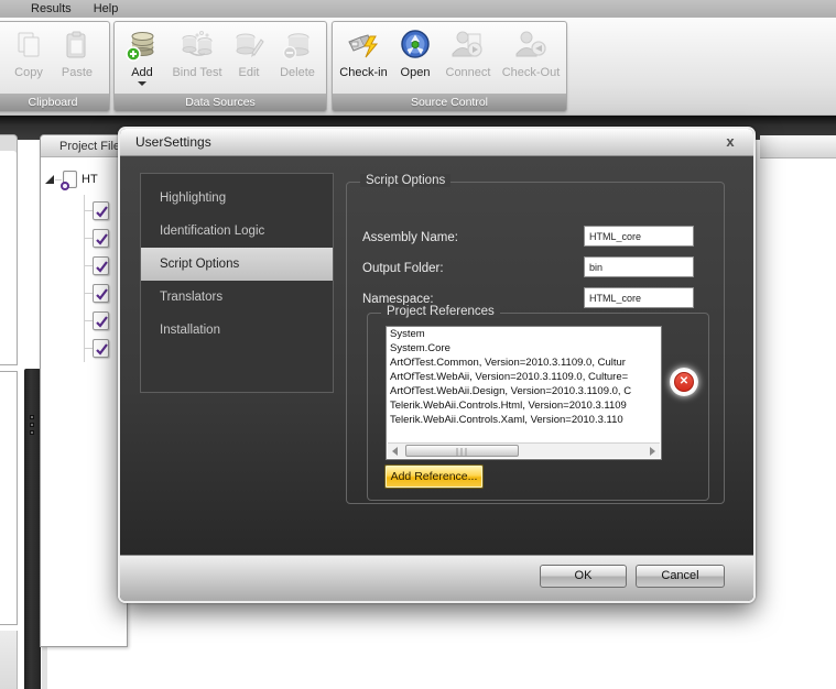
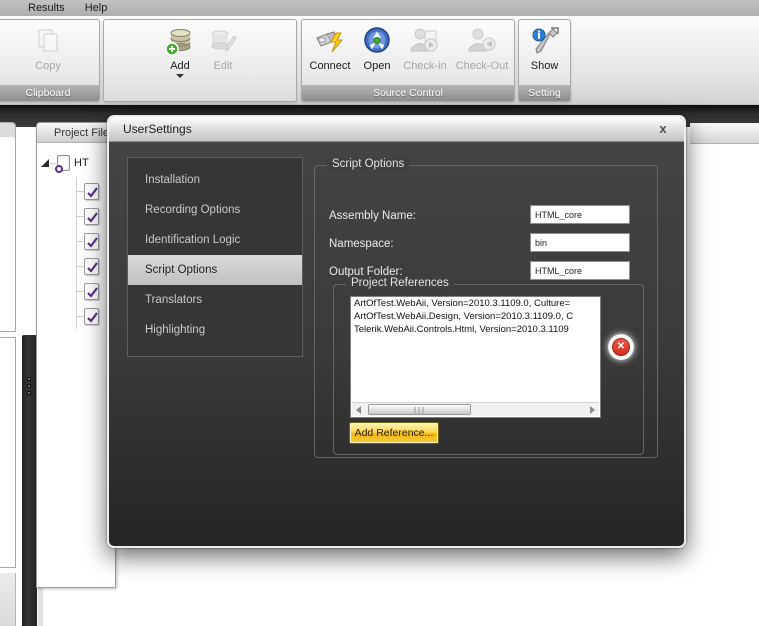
  Results
  Help
  Copy
- Paste
  Clipboard
  Add
- Bind Test
  Edit
- Delete
- Data Sources
- Check-in
+ Connect
  Open
- Connect
+ Check-in
  Check-Out
  Source Control
+ Show
+ Setting
  Project File
  HT
  UserSettings
  x
- Highlighting
+ Installation
+ Recording Options
  Identification Logic
  Script Options
  Translators
- Installation
+ Highlighting
  Script Options
  Assembly Name:
  HTML_core
- Output Folder:
+ Namespace:
  bin
- Namespace:
+ Output Folder:
  HTML_core
  Project References
- System
- System.Core
- ArtOfTest.Common, Version=2010.3.1109.0, Cultur
  ArtOfTest.WebAii, Version=2010.3.1109.0, Culture=
  ArtOfTest.WebAii.Design, Version=2010.3.1109.0, C
  Telerik.WebAii.Controls.Html, Version=2010.3.1109
- Telerik.WebAii.Controls.Xaml, Version=2010.3.110
  ✕
  Add Reference...
- OK
- Cancel
